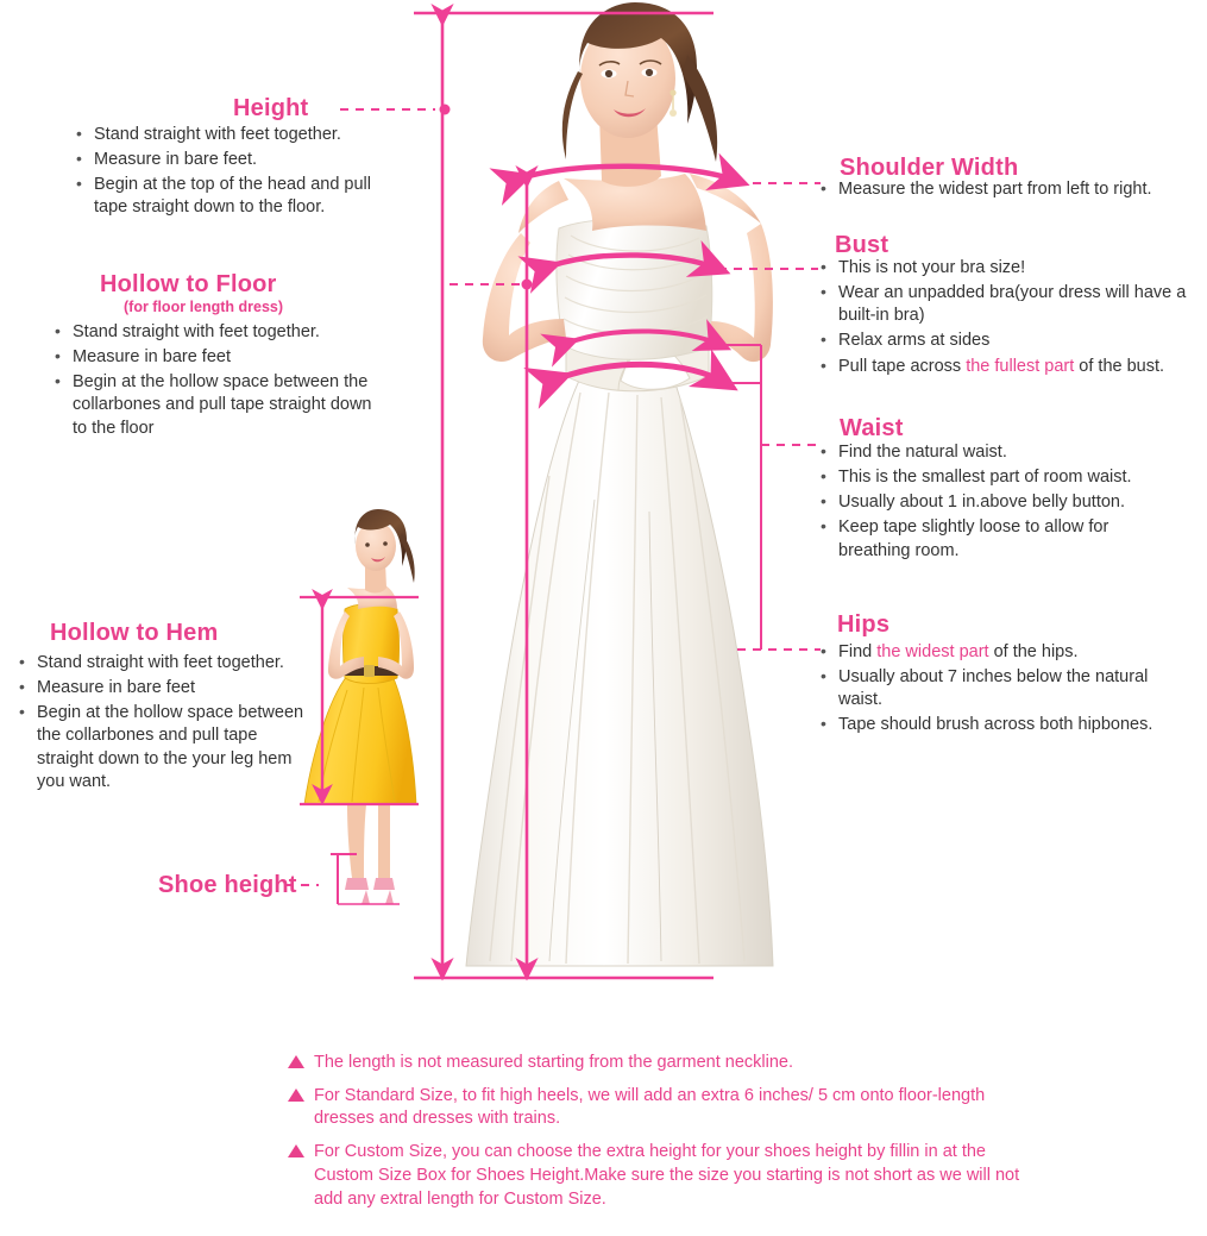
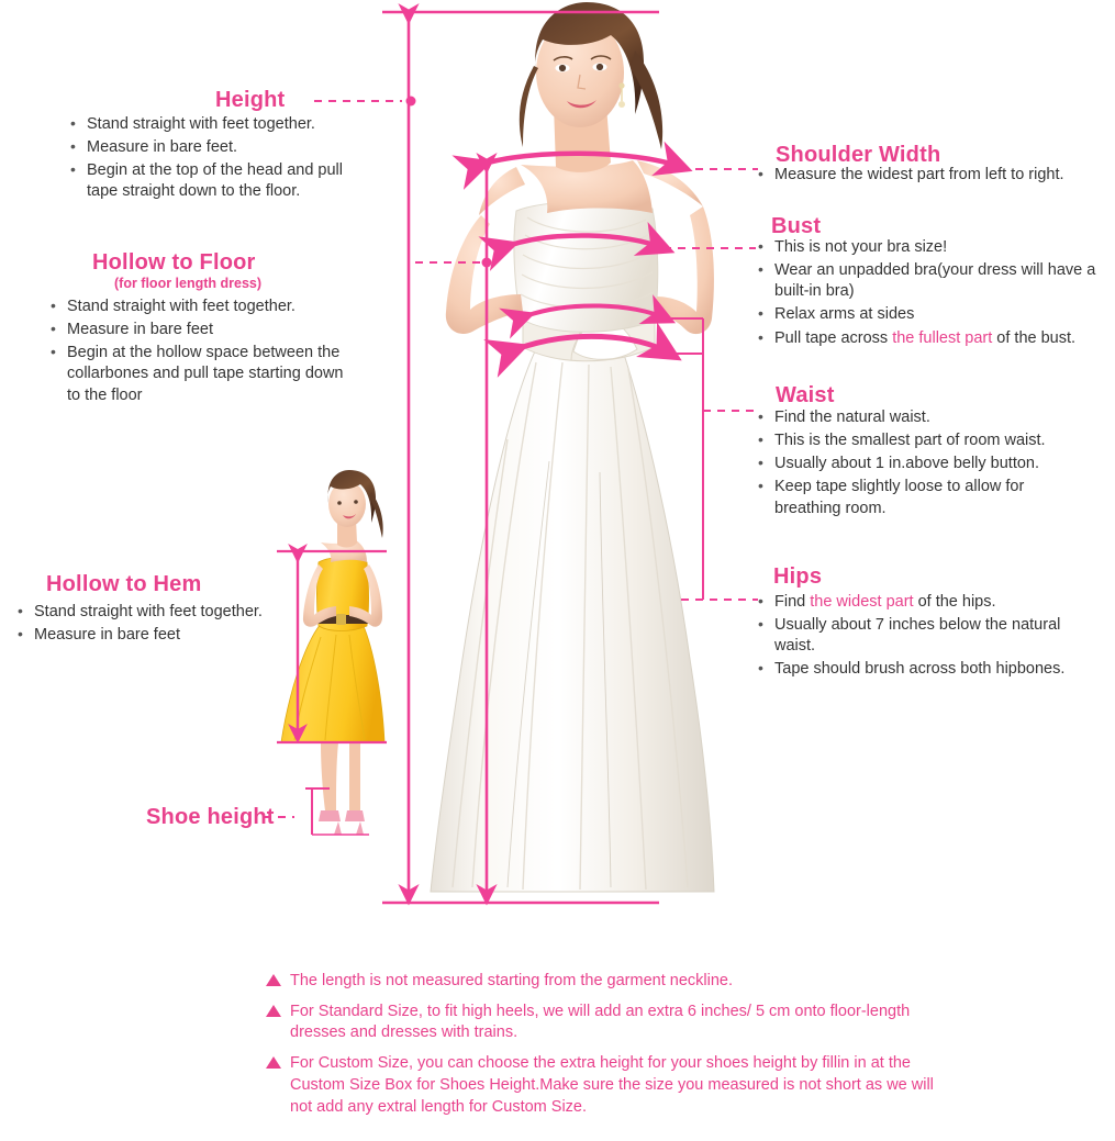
  Height
  Stand straight with feet together.
  Measure in bare feet.
  Begin at the top of the head and pull tape straight down to the floor.
  Hollow to Floor
  (for floor length dress)
  Stand straight with feet together.
  Measure in bare feet
- Begin at the hollow space between the collarbones and pull tape straight down to the floor
+ Begin at the hollow space between the collarbones and pull tape starting down to the floor
  Hollow to Hem
  Stand straight with feet together.
  Measure in bare feet
- Begin at the hollow space between the collarbones and pull tape straight down to the your leg hem you want.
  Shoe height
  Shoulder Width
  Measure the widest part from left to right.
  Bust
  This is not your bra size!
  Wear an unpadded bra(your dress will have a built-in bra)
  Relax arms at sides
  Pull tape across the fullest part of the bust.
  Waist
  Find the natural waist.
  This is the smallest part of room waist.
  Usually about 1 in.above belly button.
  Keep tape slightly loose to allow for breathing room.
  Hips
  Find the widest part of the hips.
  Usually about 7 inches below the natural waist.
  Tape should brush across both hipbones.
  The length is not measured starting from the garment neckline.
  For Standard Size, to fit high heels, we will add an extra 6 inches/ 5 cm onto floor-length dresses and dresses with trains.
- For Custom Size, you can choose the extra height for your shoes height by fillin in at the Custom Size Box for Shoes Height.Make sure the size you starting is not short as we will not add any extral length for Custom Size.
+ For Custom Size, you can choose the extra height for your shoes height by fillin in at the Custom Size Box for Shoes Height.Make sure the size you measured is not short as we will not add any extral length for Custom Size.
